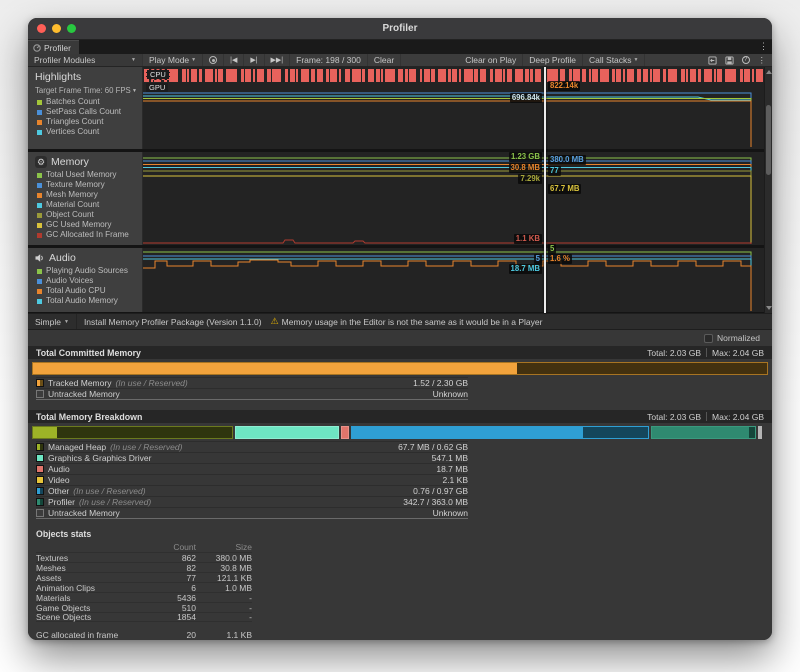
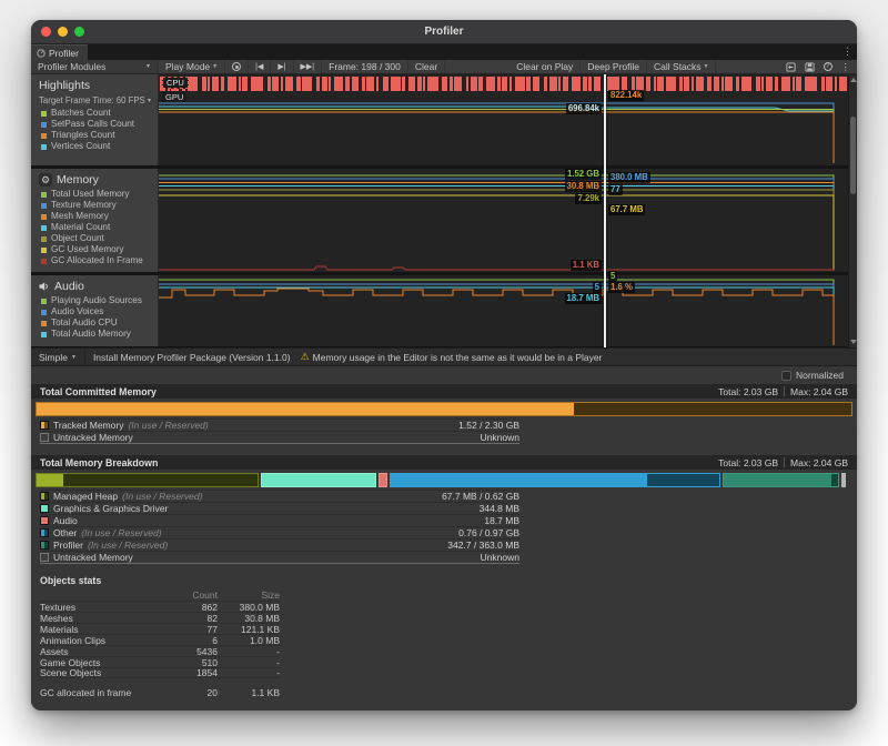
  Profiler
  Profiler
  ⋮
  Profiler Modules
  Play Mode
  Frame: 198 / 300
  Clear
  Clear on Play
  Deep Profile
  Call Stacks
  ⋮
  Highlights
  Target Frame Time: 60 FPS
  Batches Count
  SetPass Calls Count
  Triangles Count
  Vertices Count
  ⚙
  Memory
  Total Used Memory
  Texture Memory
  Mesh Memory
  Material Count
  Object Count
  GC Used Memory
  GC Allocated In Frame
  Audio
  Playing Audio Sources
  Audio Voices
  Total Audio CPU
  Total Audio Memory
  CPU
  GPU
  696.84k
  822.14k
- 1.23 GB
+ 1.52 GB
  380.0 MB
  30.8 MB
  77
  7.29k
  67.7 MB
  1.1 KB
  5
  5
  1.6 %
  18.7 MB
  Simple
  Install Memory Profiler Package (Version 1.1.0)
  ⚠
  Memory usage in the Editor is not the same as it would be in a Player
  Normalized
  Total Committed Memory
  Total: 2.03 GB
  Max: 2.04 GB
  Tracked Memory
  (In use / Reserved)
  1.52 / 2.30 GB
  Untracked Memory
  Unknown
  Total Memory Breakdown
  Total: 2.03 GB
  Max: 2.04 GB
  Managed Heap
  (In use / Reserved)
  67.7 MB / 0.62 GB
  Graphics & Graphics Driver
- 547.1 MB
+ 344.8 MB
  Audio
  18.7 MB
- Video
- 2.1 KB
  Other
  (In use / Reserved)
  0.76 / 0.97 GB
  Profiler
  (In use / Reserved)
  342.7 / 363.0 MB
  Untracked Memory
  Unknown
  Objects stats
  Count
  Size
  Textures
  862
  380.0 MB
  Meshes
  82
  30.8 MB
- Assets
+ Materials
  77
  121.1 KB
  Animation Clips
  6
  1.0 MB
- Materials
+ Assets
  5436
  -
  Game Objects
  510
  -
  Scene Objects
  1854
  -
  GC allocated in frame
  20
  1.1 KB
